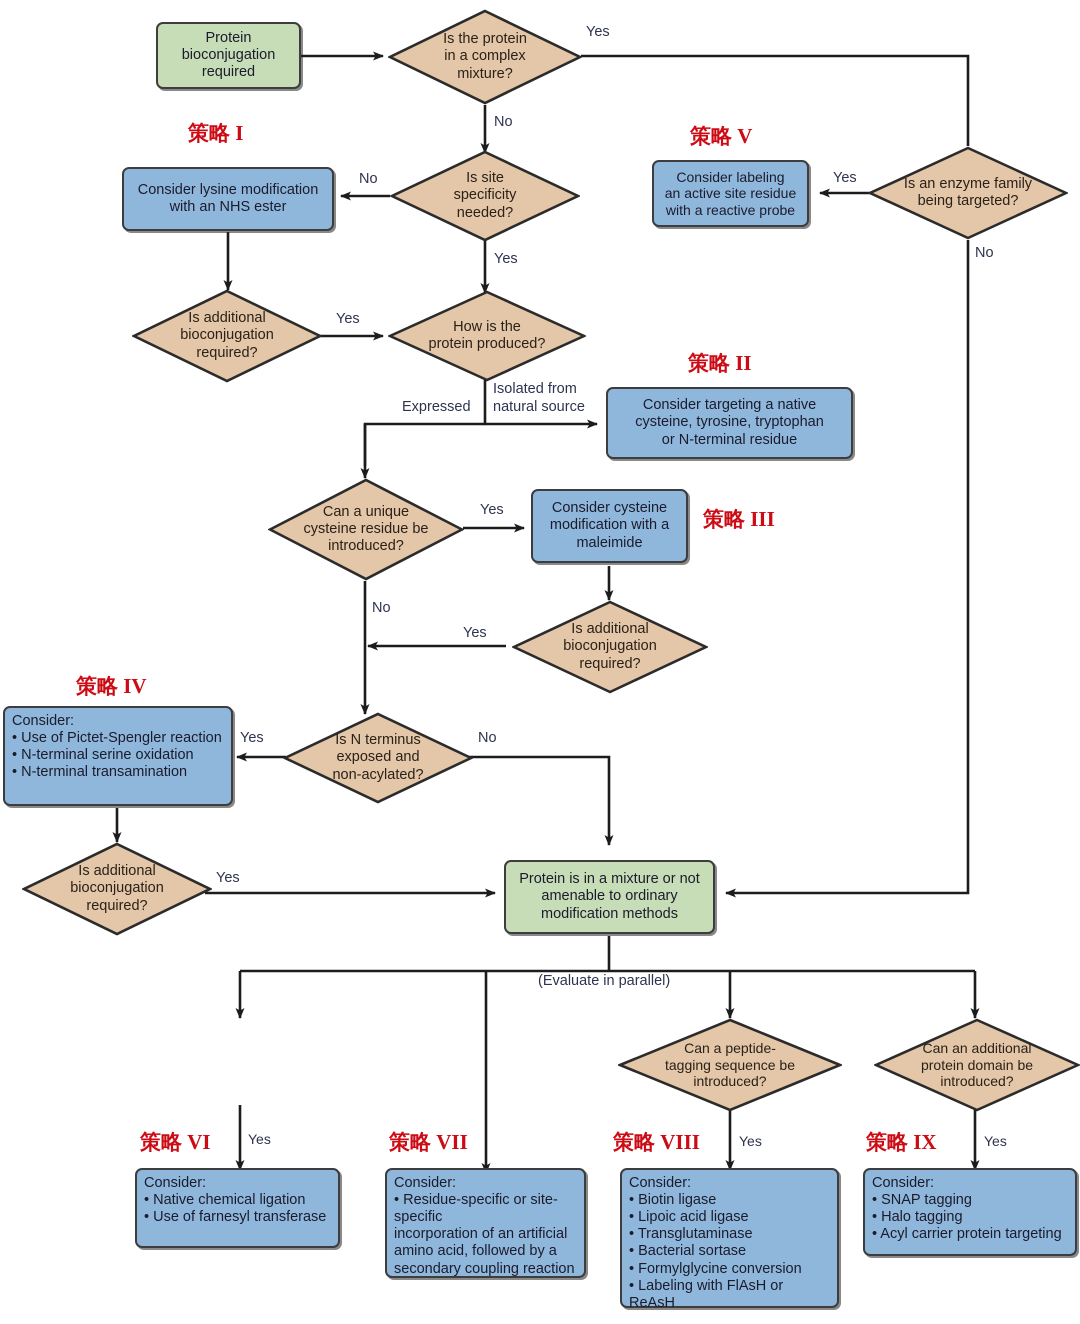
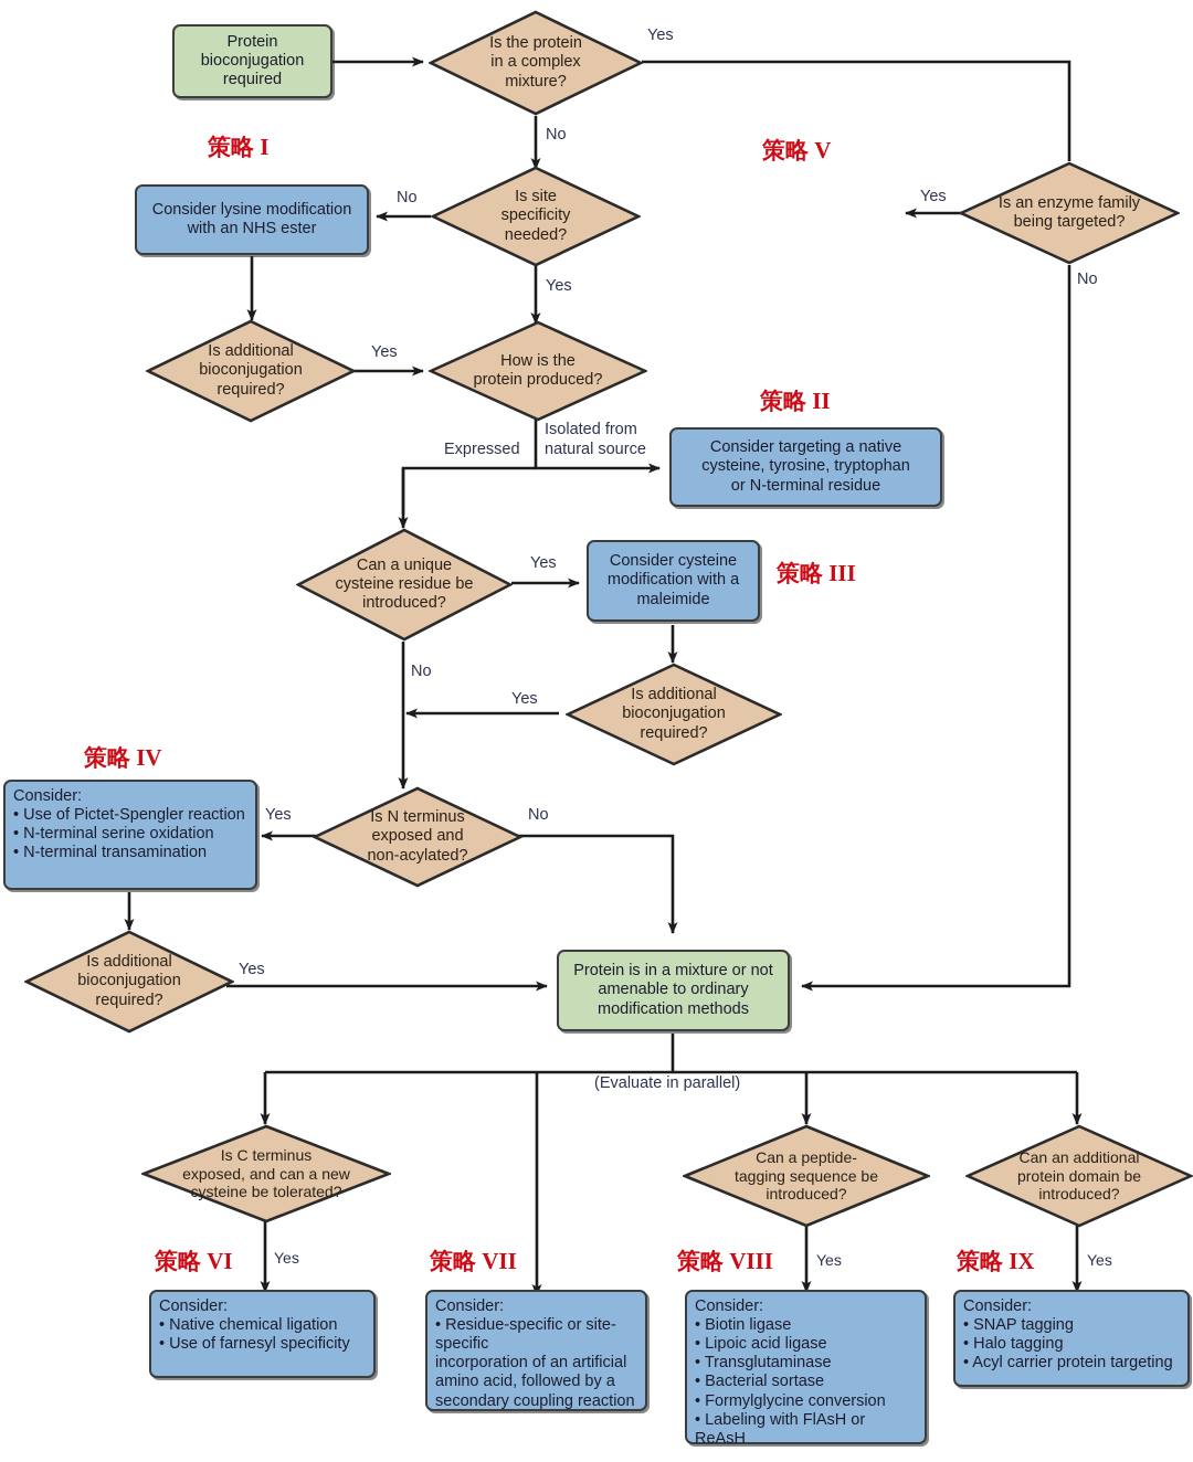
  Protein
  bioconjugation
  required
  Is the protein
  in a complex
  mixture?
  Is site
  specificity
  needed?
  Consider lysine modification
  with an NHS ester
  Is additional
  bioconjugation
  required?
  How is the
  protein produced?
  Is an enzyme family
  being targeted?
- Consider labeling
- an active site residue
- with a reactive probe
  Consider targeting a native
  cysteine, tyrosine, tryptophan
  or N-terminal residue
  Can a unique
  cysteine residue be
  introduced?
  Consider cysteine
  modification with a
  maleimide
  Is additional
  bioconjugation
  required?
  Is N terminus
  exposed and
  non-acylated?
  Consider:
  • Use of Pictet-Spengler reaction
  • N-terminal serine oxidation
  • N-terminal transamination
  Is additional
  bioconjugation
  required?
  Protein is in a mixture or not
  amenable to ordinary
  modification methods
+ Is C terminus
+ exposed, and can a new
+ cysteine be tolerated?
  Can a peptide-
  tagging sequence be
  introduced?
  Can an additional
  protein domain be
  introduced?
  Consider:
  • Native chemical ligation
- • Use of farnesyl transferase
+ • Use of farnesyl specificity
  Consider:
  • Residue-specific or site-specific
  incorporation of an artificial
  amino acid, followed by a
  secondary coupling reaction
  Consider:
  • Biotin ligase
  • Lipoic acid ligase
  • Transglutaminase
  • Bacterial sortase
  • Formylglycine conversion
  • Labeling with FlAsH or ReAsH
  Consider:
  • SNAP tagging
  • Halo tagging
  • Acyl carrier protein targeting
  Yes
  No
  No
  Yes
  Yes
  Yes
  No
  Expressed
  Isolated from
  natural source
  Yes
  No
  Yes
  Yes
  No
  Yes
  (Evaluate in parallel)
  Yes
  Yes
  Yes
  策略 I
  策略 V
  策略 II
  策略 III
  策略 IV
  策略 VI
  策略 VII
  策略 VIII
  策略 IX
